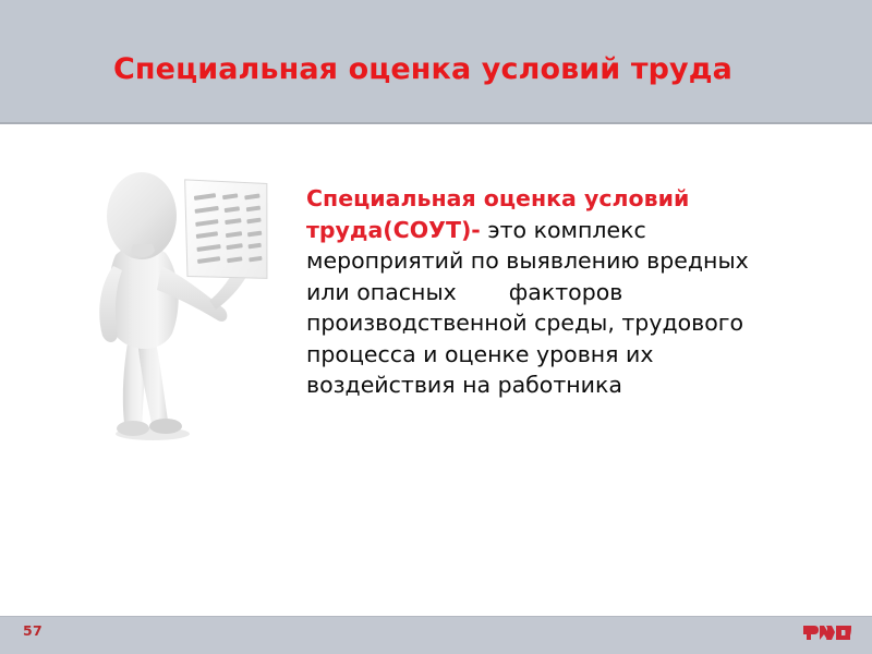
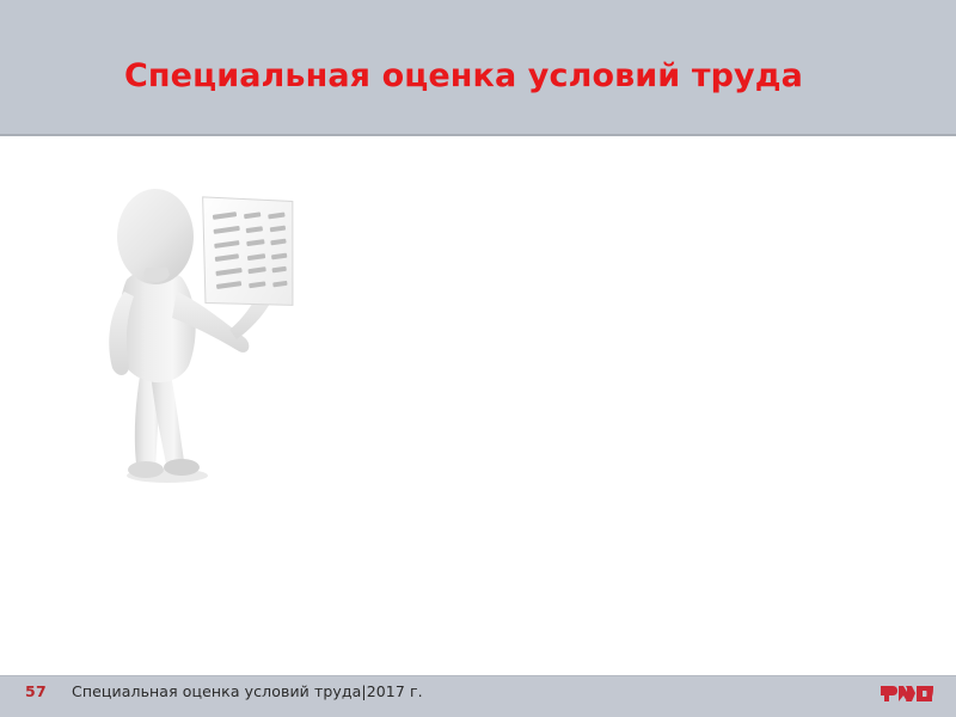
  Специальная оценка условий труда
- Специальная оценка условий труда(СОУТ)- это комплекс мероприятий по выявлению вредных или опасных факторов производственной среды, трудового процесса и оценке уровня их воздействия на работника
  57
+ Специальная оценка условий труда|2017 г.
